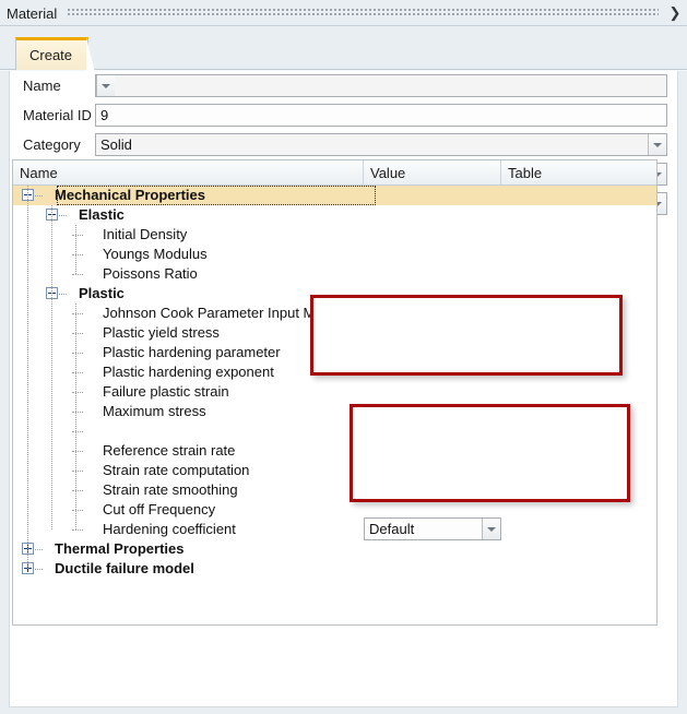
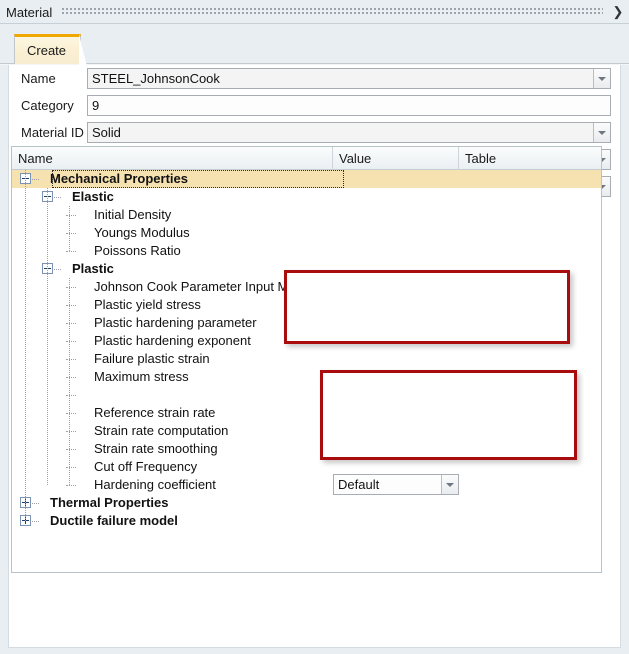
  Material
  ❯
  Create
  Name
+ STEEL_JohnsonCook
- Material ID
+ Category
  9
- Category
+ Material ID
  Solid
  Name
  Value
  Table
  Mechanical Properties
  Elastic
  Initial Density
  Youngs Modulus
  Poissons Ratio
  Plastic
  Johnson Cook Parameter Input M
  Plastic yield stress
  Plastic hardening parameter
  Plastic hardening exponent
  Failure plastic strain
  Maximum stress
  Reference strain rate
  Strain rate computation
  Strain rate smoothing
  Cut off Frequency
  Hardening coefficient
  Thermal Properties
  Ductile failure model
  Default
